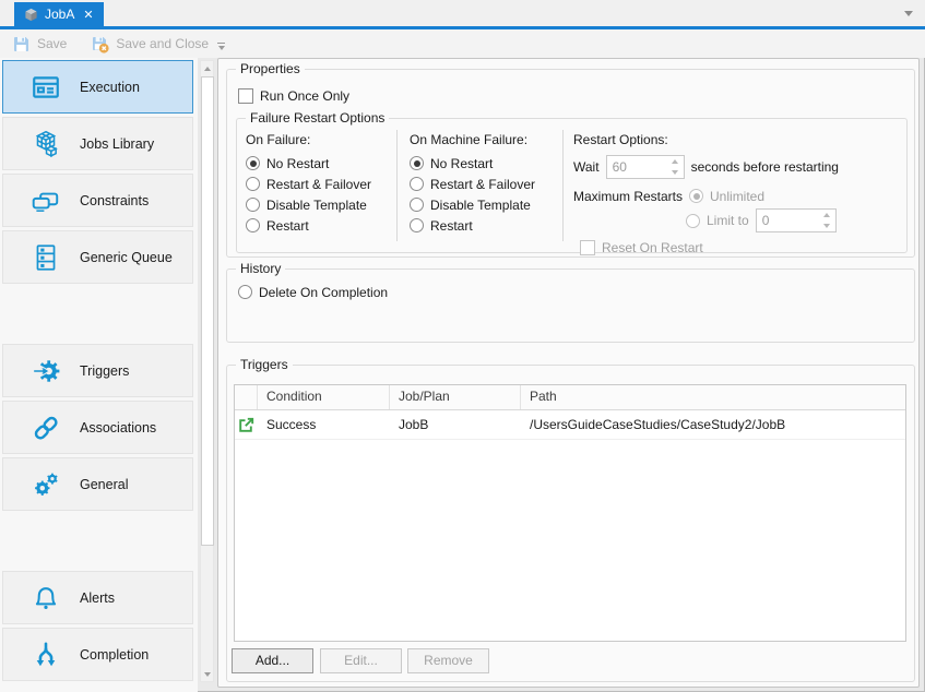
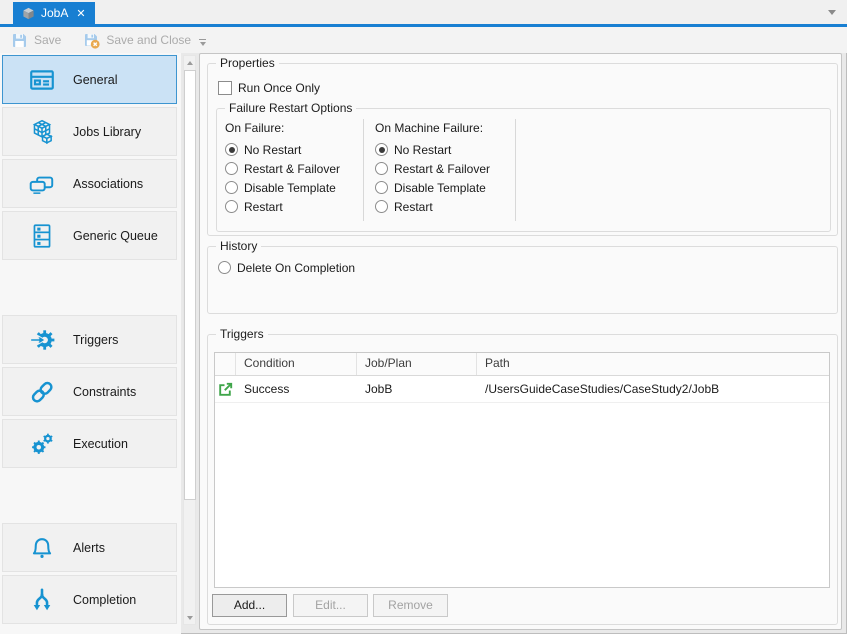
  JobA
  ✕
  Save
  Save and Close
- Execution
+ General
  Jobs Library
- Constraints
+ Associations
  Generic Queue
  Triggers
- Associations
+ Constraints
- General
+ Execution
  Alerts
  Completion
  Properties
  Run Once Only
  Failure Restart Options
  On Failure:
  No Restart
  Restart & Failover
  Disable Template
  Restart
  On Machine Failure:
  No Restart
  Restart & Failover
  Disable Template
  Restart
- Restart Options:
- Wait
- 60
- seconds before restarting
- Maximum Restarts
- Unlimited
- Limit to
- 0
- Reset On Restart
  History
  Delete On Completion
  Triggers
  Condition
  Job/Plan
  Path
  Success
  JobB
  /UsersGuideCaseStudies/CaseStudy2/JobB
  Add...
  Edit...
  Remove
